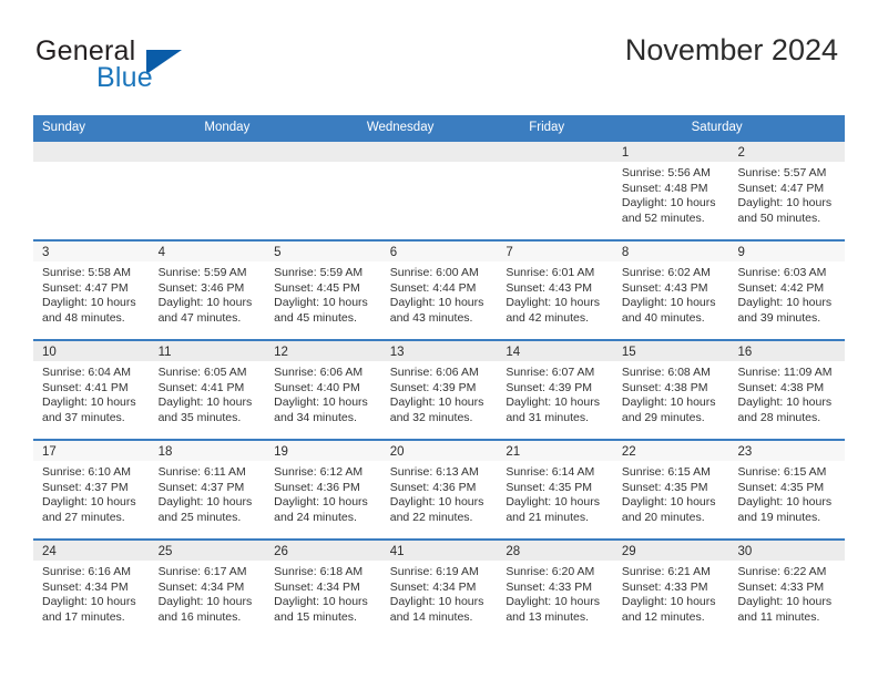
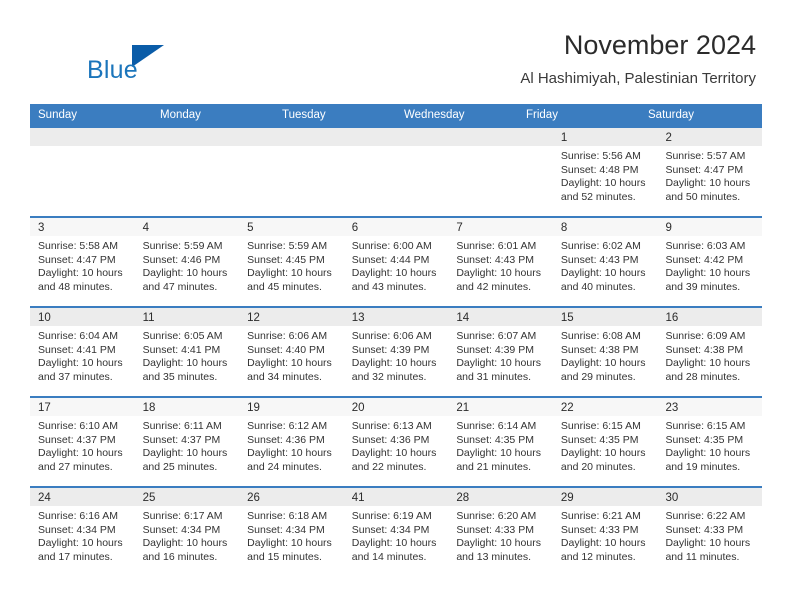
- General
  Blue
  November 2024
+ Al Hashimiyah, Palestinian Territory
  Sunday
  Monday
+ Tuesday
  Wednesday
  Friday
  Saturday
  1
  Sunrise: 5:56 AM
  Sunset: 4:48 PM
  Daylight: 10 hours
  and 52 minutes.
  2
  Sunrise: 5:57 AM
  Sunset: 4:47 PM
  Daylight: 10 hours
  and 50 minutes.
  3
  Sunrise: 5:58 AM
  Sunset: 4:47 PM
  Daylight: 10 hours
  and 48 minutes.
  4
  Sunrise: 5:59 AM
- Sunset: 3:46 PM
+ Sunset: 4:46 PM
  Daylight: 10 hours
  and 47 minutes.
  5
  Sunrise: 5:59 AM
  Sunset: 4:45 PM
  Daylight: 10 hours
  and 45 minutes.
  6
  Sunrise: 6:00 AM
  Sunset: 4:44 PM
  Daylight: 10 hours
  and 43 minutes.
  7
  Sunrise: 6:01 AM
  Sunset: 4:43 PM
  Daylight: 10 hours
  and 42 minutes.
  8
  Sunrise: 6:02 AM
  Sunset: 4:43 PM
  Daylight: 10 hours
  and 40 minutes.
  9
  Sunrise: 6:03 AM
  Sunset: 4:42 PM
  Daylight: 10 hours
  and 39 minutes.
  10
  Sunrise: 6:04 AM
  Sunset: 4:41 PM
  Daylight: 10 hours
  and 37 minutes.
  11
  Sunrise: 6:05 AM
  Sunset: 4:41 PM
  Daylight: 10 hours
  and 35 minutes.
  12
  Sunrise: 6:06 AM
  Sunset: 4:40 PM
  Daylight: 10 hours
  and 34 minutes.
  13
  Sunrise: 6:06 AM
  Sunset: 4:39 PM
  Daylight: 10 hours
  and 32 minutes.
  14
  Sunrise: 6:07 AM
  Sunset: 4:39 PM
  Daylight: 10 hours
  and 31 minutes.
  15
  Sunrise: 6:08 AM
  Sunset: 4:38 PM
  Daylight: 10 hours
  and 29 minutes.
  16
- Sunrise: 11:09 AM
+ Sunrise: 6:09 AM
  Sunset: 4:38 PM
  Daylight: 10 hours
  and 28 minutes.
  17
  Sunrise: 6:10 AM
  Sunset: 4:37 PM
  Daylight: 10 hours
  and 27 minutes.
  18
  Sunrise: 6:11 AM
  Sunset: 4:37 PM
  Daylight: 10 hours
  and 25 minutes.
  19
  Sunrise: 6:12 AM
  Sunset: 4:36 PM
  Daylight: 10 hours
  and 24 minutes.
  20
  Sunrise: 6:13 AM
  Sunset: 4:36 PM
  Daylight: 10 hours
  and 22 minutes.
  21
  Sunrise: 6:14 AM
  Sunset: 4:35 PM
  Daylight: 10 hours
  and 21 minutes.
  22
  Sunrise: 6:15 AM
  Sunset: 4:35 PM
  Daylight: 10 hours
  and 20 minutes.
  23
  Sunrise: 6:15 AM
  Sunset: 4:35 PM
  Daylight: 10 hours
  and 19 minutes.
  24
  Sunrise: 6:16 AM
  Sunset: 4:34 PM
  Daylight: 10 hours
  and 17 minutes.
  25
  Sunrise: 6:17 AM
  Sunset: 4:34 PM
  Daylight: 10 hours
  and 16 minutes.
  26
  Sunrise: 6:18 AM
  Sunset: 4:34 PM
  Daylight: 10 hours
  and 15 minutes.
  41
  Sunrise: 6:19 AM
  Sunset: 4:34 PM
  Daylight: 10 hours
  and 14 minutes.
  28
  Sunrise: 6:20 AM
  Sunset: 4:33 PM
  Daylight: 10 hours
  and 13 minutes.
  29
  Sunrise: 6:21 AM
  Sunset: 4:33 PM
  Daylight: 10 hours
  and 12 minutes.
  30
  Sunrise: 6:22 AM
  Sunset: 4:33 PM
  Daylight: 10 hours
  and 11 minutes.
